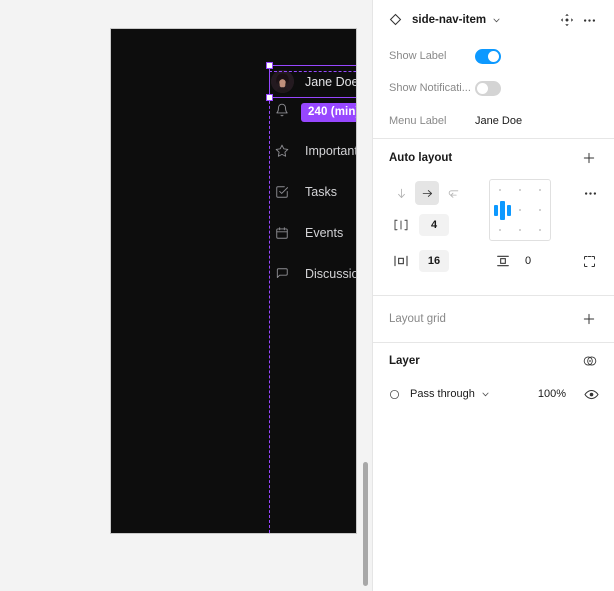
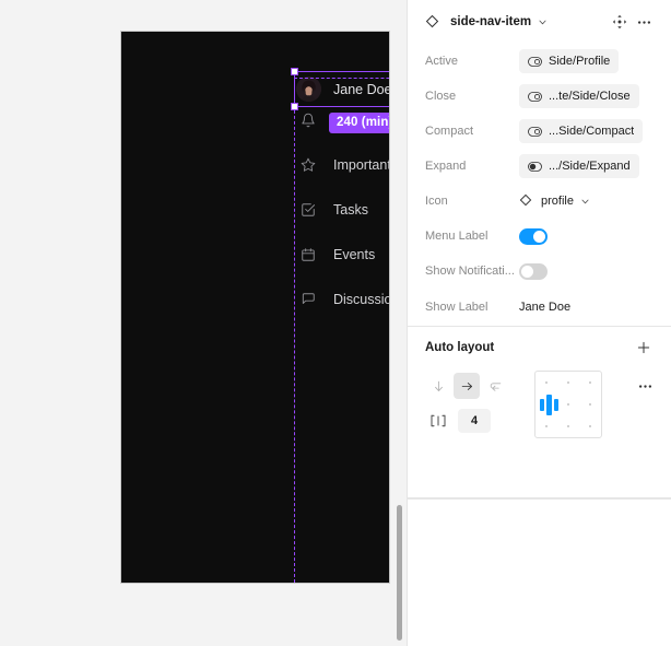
  Jane Doe
  Importan
  Tasks
  Events
  Discussio
  side-nav-item
+ Active
+ Side/Profile
+ Close
+ ...te/Side/Close
+ Compact
+ ...Side/Compact
+ Expand
+ .../Side/Expand
+ Icon
+ profile
- Show Label
+ Menu Label
  Show Notificati...
- Menu Label
+ Show Label
  Jane Doe
  Auto layout
  4
- 16
- 0
- Layout grid
- Layer
- Pass through
- 100%
